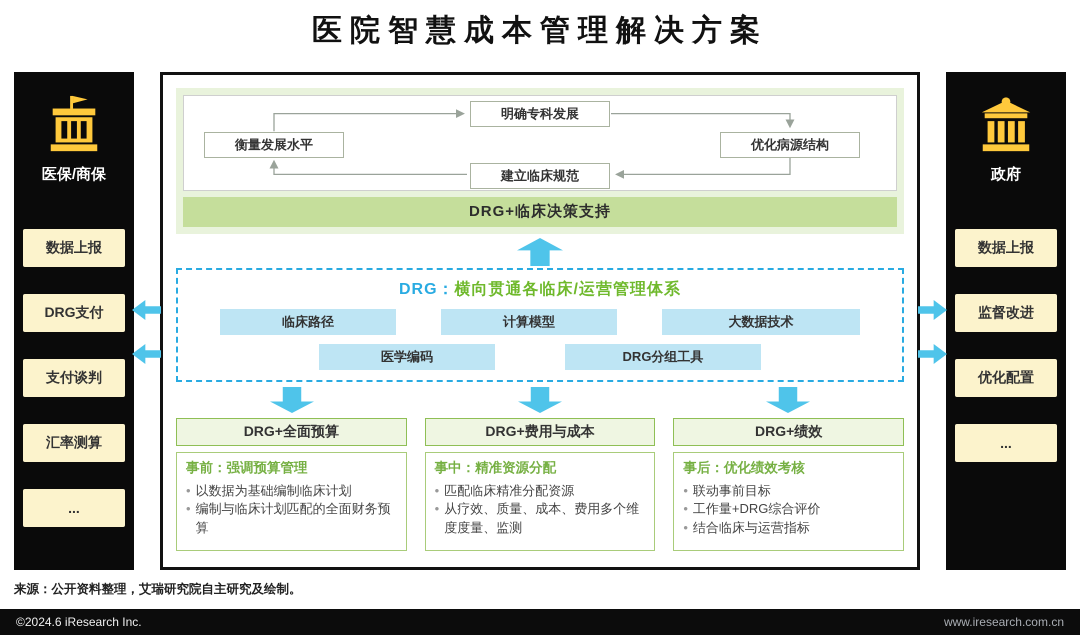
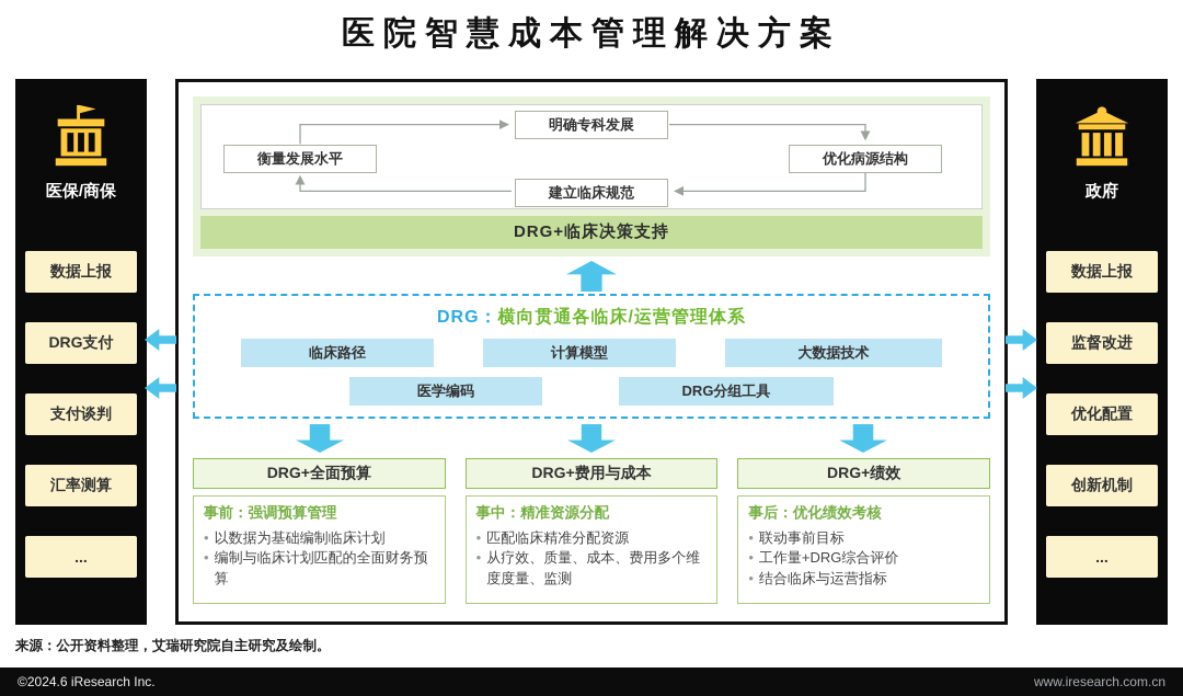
  医院智慧成本管理解决方案
  医保/商保
  数据上报
  DRG支付
  支付谈判
  汇率测算
  ...
  政府
  数据上报
  监督改进
  优化配置
+ 创新机制
  ...
  明确专科发展
  衡量发展水平
  优化病源结构
  建立临床规范
  DRG+临床决策支持
  DRG：横向贯通各临床/运营管理体系
  临床路径
  计算模型
  大数据技术
  医学编码
  DRG分组工具
  DRG+全面预算
  事前：强调预算管理
  •
  以数据为基础编制临床计划
  •
  编制与临床计划匹配的全面财务预算
  DRG+费用与成本
  事中：精准资源分配
  •
  匹配临床精准分配资源
  •
  从疗效、质量、成本、费用多个维度度量、监测
  DRG+绩效
  事后：优化绩效考核
  •
  联动事前目标
  •
  工作量+DRG综合评价
  •
  结合临床与运营指标
  来源：公开资料整理，艾瑞研究院自主研究及绘制。
  ©2024.6 iResearch Inc.
  www.iresearch.com.cn
